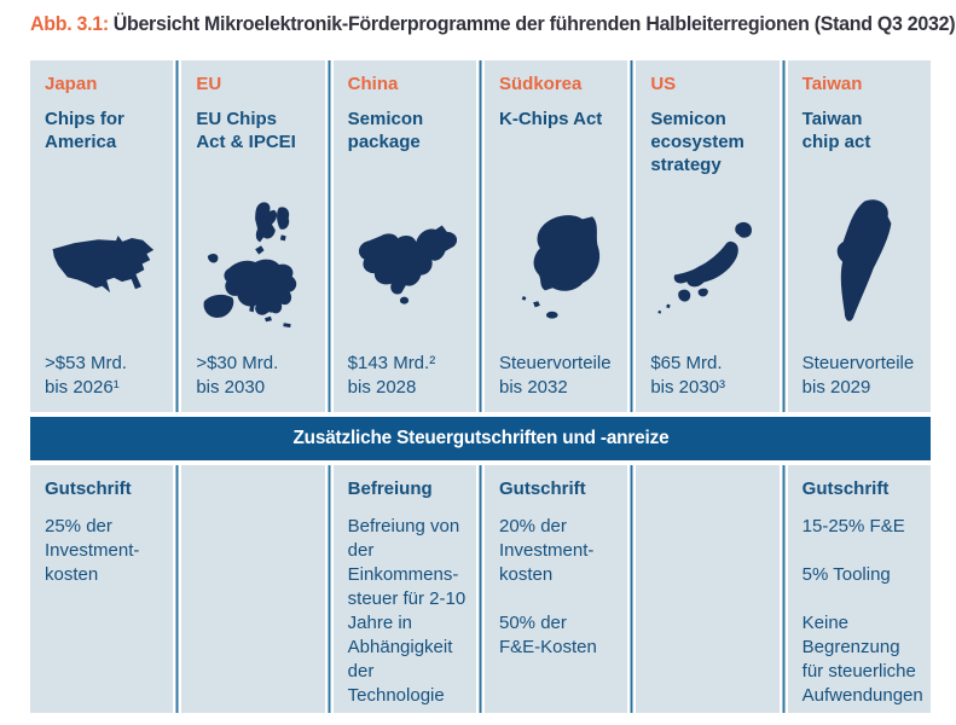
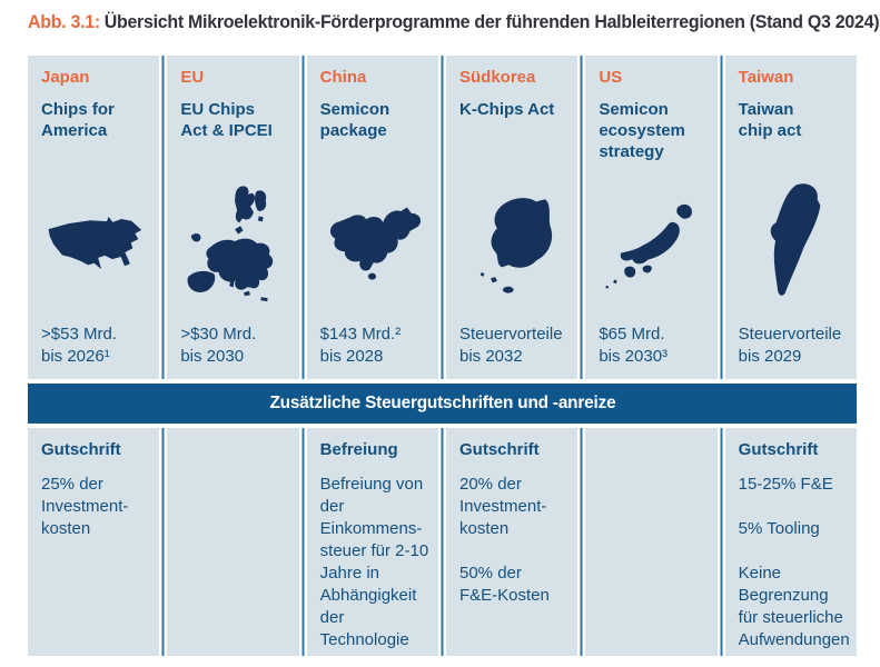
- Abb. 3.1: Übersicht Mikroelektronik-Förderprogramme der führenden Halbleiterregionen (Stand Q3 2032)
+ Abb. 3.1: Übersicht Mikroelektronik-Förderprogramme der führenden Halbleiterregionen (Stand Q3 2024)
  Japan
  Chips for
  America
  >$53 Mrd.
  bis 2026¹
  EU
  EU Chips
  Act & IPCEI
  >$30 Mrd.
  bis 2030
  China
  Semicon
  package
  $143 Mrd.²
  bis 2028
  Südkorea
  K-Chips Act
  Steuervorteile
  bis 2032
  US
  Semicon
  ecosystem
  strategy
  $65 Mrd.
  bis 2030³
  Taiwan
  Taiwan
  chip act
  Steuervorteile
  bis 2029
  Zusätzliche Steuergutschriften und -anreize
  Gutschrift
  25% der
  Investment-
  kosten
  Befreiung
  Befreiung von
  der Einkommens-
  steuer für 2-10
  Jahre in
  Abhängigkeit
  der Technologie
  Gutschrift
  20% der
  Investment-
  kosten
  50% der
  F&E-Kosten
  Gutschrift
  15-25% F&E
  5% Tooling
  Keine
  Begrenzung
  für steuerliche
  Aufwendungen
